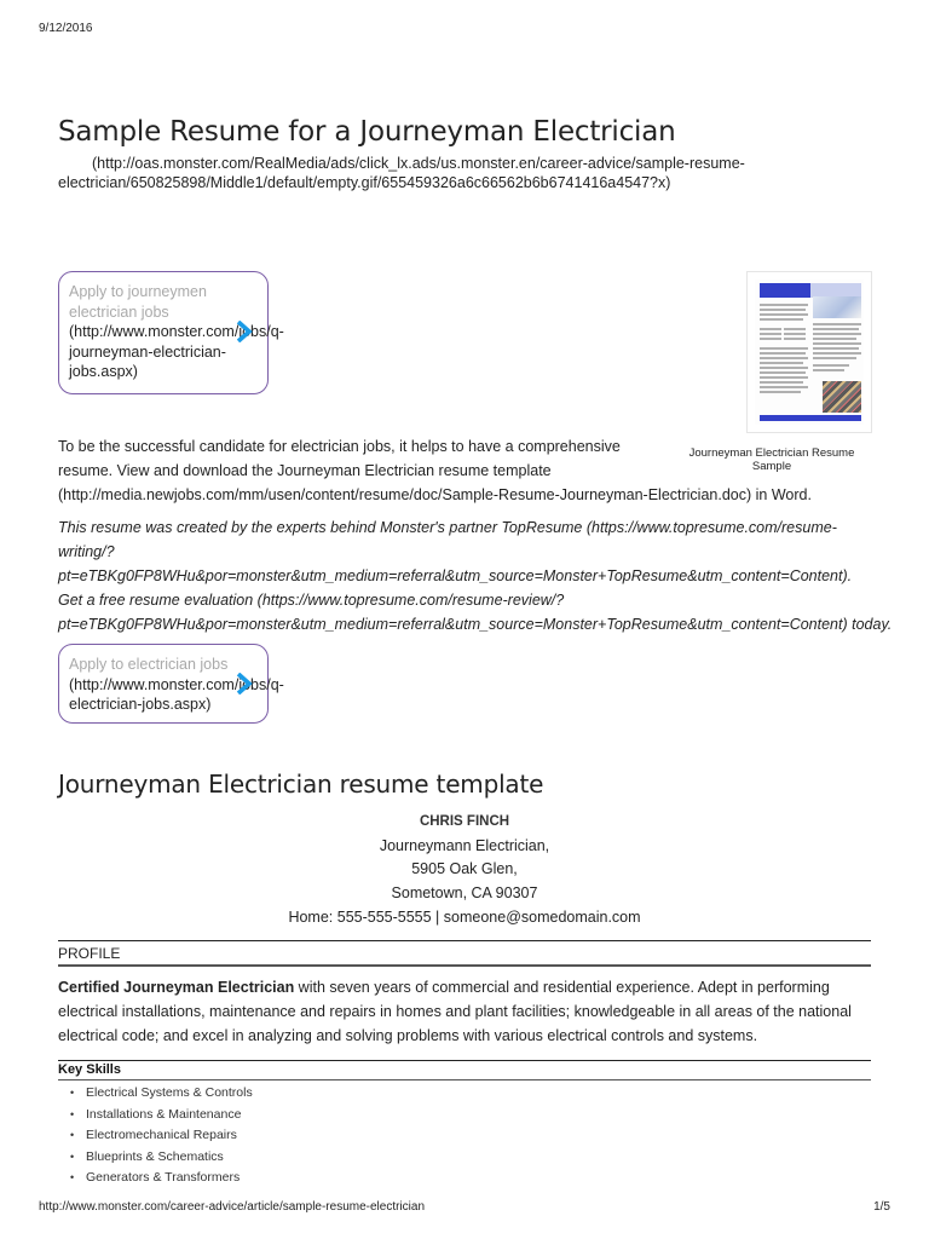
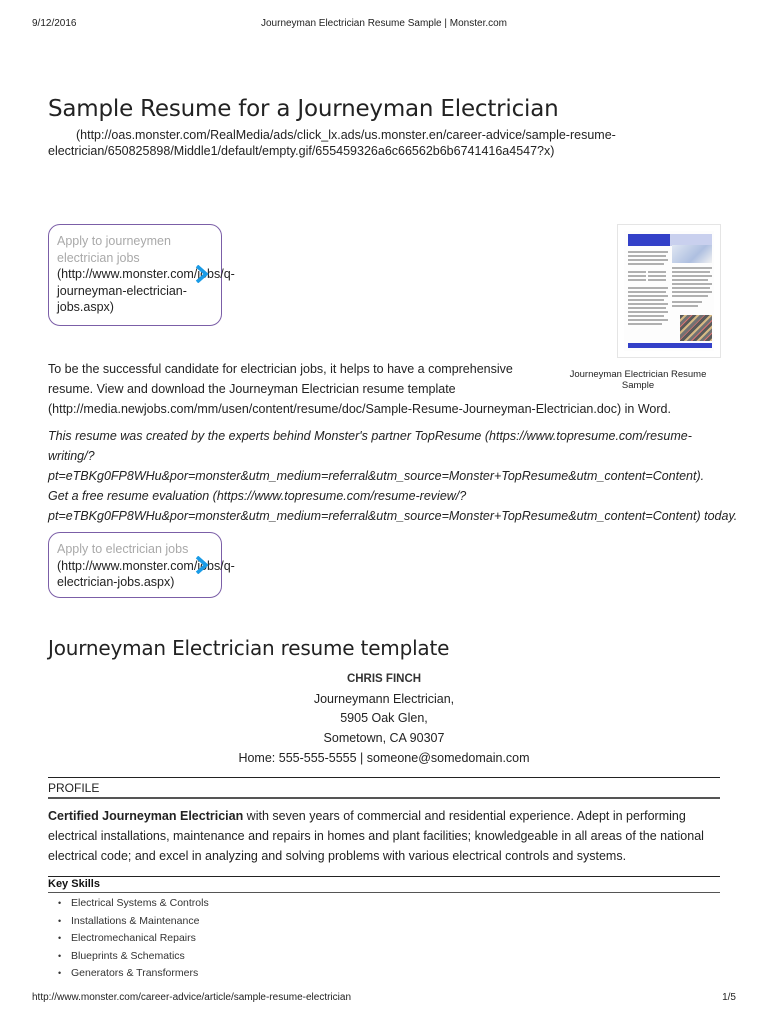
  9/12/2016
+ Journeyman Electrician Resume Sample | Monster.com
  Sample Resume for a Journeyman Electrician
  (http://oas.monster.com/RealMedia/ads/click_lx.ads/us.monster.en/career-advice/sample-resume-electrician/650825898/Middle1/default/empty.gif/655459326a6c66562b6b6741416a4547?x)
  Apply to journeymen electrician jobs
  (http://www.monster.com/jbs/q-
  journeyman-electrician-
  jobs.aspx)
  Journeyman Electrician Resume Sample
  To be the successful candidate for electrician jobs, it helps to have a comprehensive
  resume. View and download the Journeyman Electrician resume template
  (http://media.newjobs.com/mm/usen/content/resume/doc/Sample-Resume-Journeyman-Electrician.doc) in Word.
  This resume was created by the experts behind Monster's partner TopResume (https://www.topresume.com/resume-
  writing/?
  pt=eTBKg0FP8WHu&por=monster&utm_medium=referral&utm_source=Monster+TopResume&utm_content=Content).
  Get a free resume evaluation (https://www.topresume.com/resume-review/?
  pt=eTBKg0FP8WHu&por=monster&utm_medium=referral&utm_source=Monster+TopResume&utm_content=Content) today.
  Apply to electrician jobs
  (http://www.monster.com/jbs/q-
  electrician-jobs.aspx)
  Journeyman Electrician resume template
  CHRIS FINCH
  Journeymann Electrician,
  5905 Oak Glen,
  Sometown, CA 90307
  Home: 555-555-5555 | someone@somedomain.com
  PROFILE
  Certified Journeyman Electrician with seven years of commercial and residential experience. Adept in performing electrical installations, maintenance and repairs in homes and plant facilities; knowledgeable in all areas of the national electrical code; and excel in analyzing and solving problems with various electrical controls and systems.
  Key Skills
  Electrical Systems & Controls
  Installations & Maintenance
  Electromechanical Repairs
  Blueprints & Schematics
  Generators & Transformers
  http://www.monster.com/career-advice/article/sample-resume-electrician
  1/5
